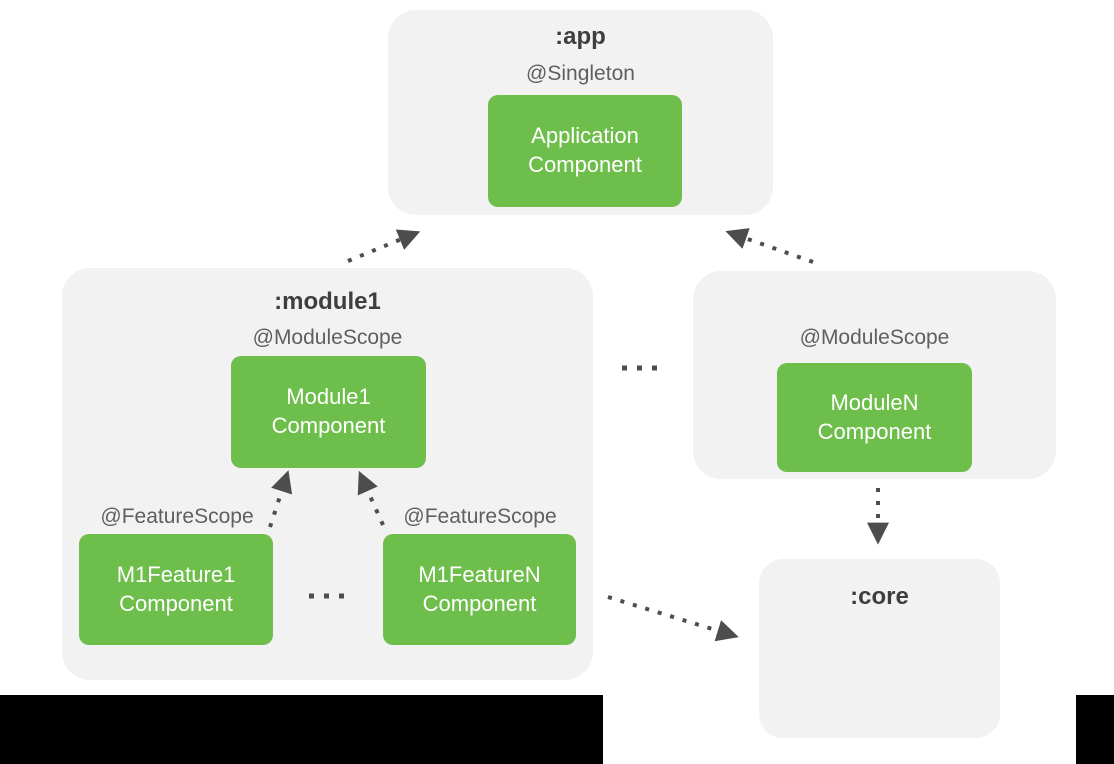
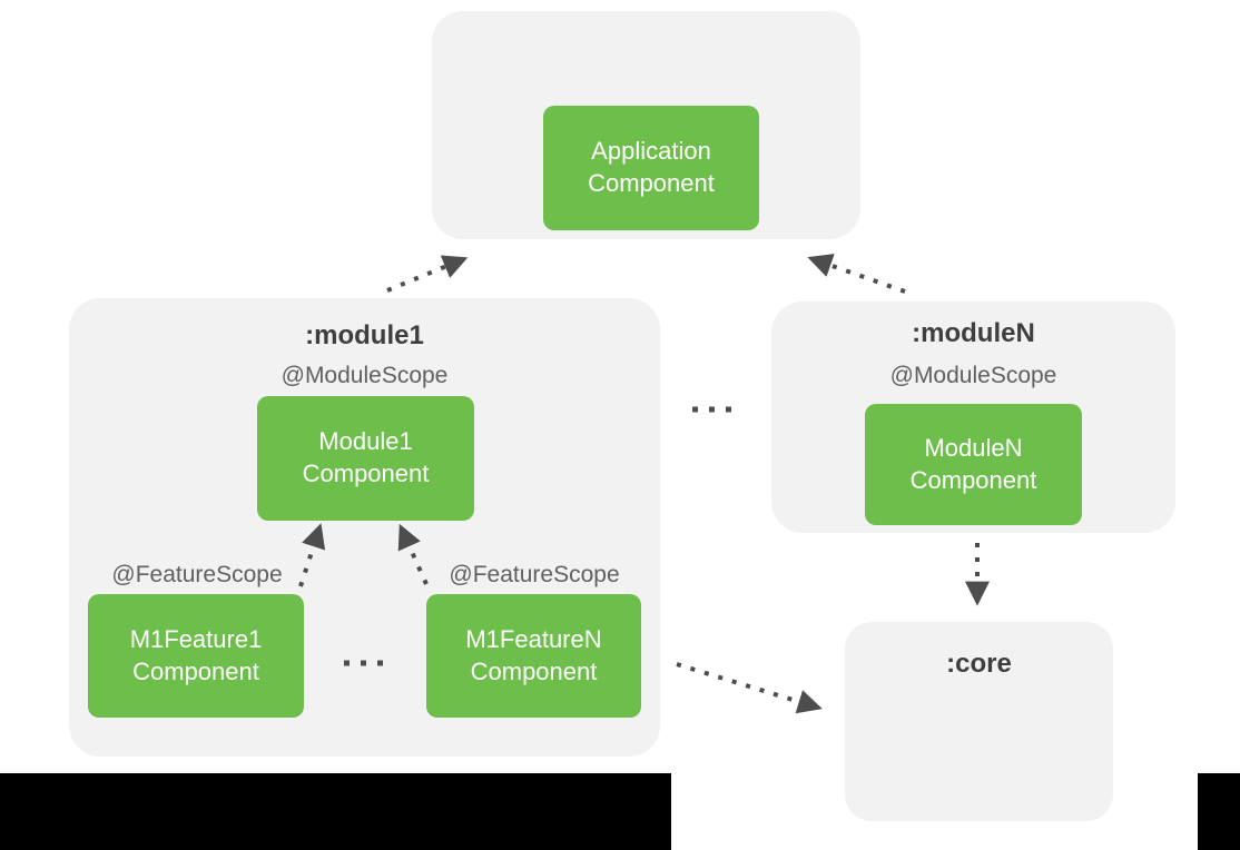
- :app
- @Singleton
  Application
  Component
  :module1
  @ModuleScope
  Module1
  Component
  @FeatureScope
  @FeatureScope
  M1Feature1
  Component
  M1FeatureN
  Component
+ :moduleN
  @ModuleScope
  ModuleN
  Component
  :core
